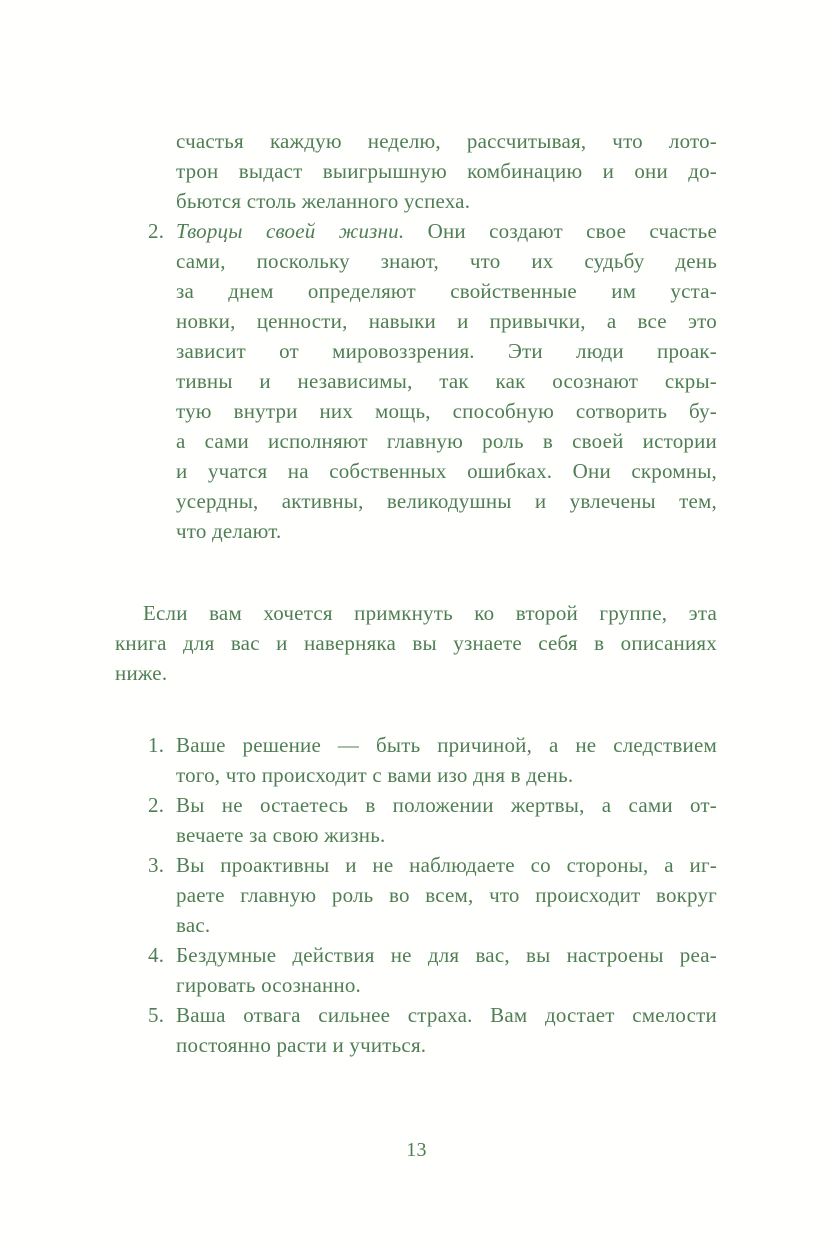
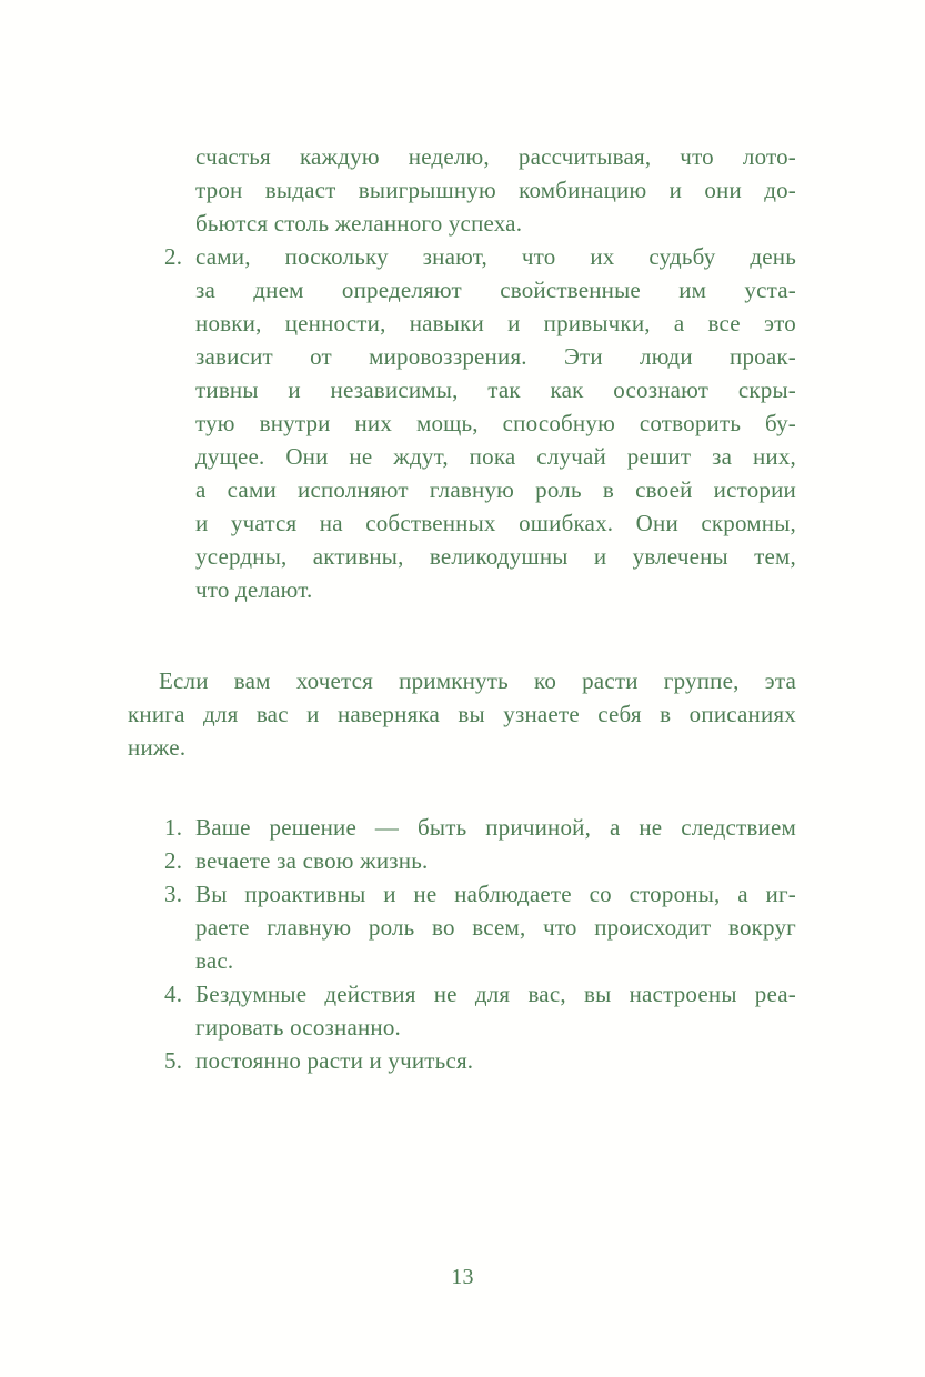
  счастья каждую неделю, рассчитывая, что лото-
  трон выдаст выигрышную комбинацию и они до-
  бьются столь желанного успеха.
  2.
- Творцы своей жизни. Они создают свое счастье
  сами, поскольку знают, что их судьбу день
  за днем определяют свойственные им уста-
  новки, ценности, навыки и привычки, а все это
  зависит от мировоззрения. Эти люди проак-
  тивны и независимы, так как осознают скры-
  тую внутри них мощь, способную сотворить бу-
+ дущее. Они не ждут, пока случай решит за них,
  а сами исполняют главную роль в своей истории
  и учатся на собственных ошибках. Они скромны,
  усердны, активны, великодушны и увлечены тем,
  что делают.
- Если вам хочется примкнуть ко второй группе, эта
+ Если вам хочется примкнуть ко расти группе, эта
  книга для вас и наверняка вы узнаете себя в описаниях
  ниже.
  1.
  Ваше решение — быть причиной, а не следствием
- того, что происходит с вами изо дня в день.
  2.
- Вы не остаетесь в положении жертвы, а сами от-
  вечаете за свою жизнь.
  3.
  Вы проактивны и не наблюдаете со стороны, а иг-
  раете главную роль во всем, что происходит вокруг
  вас.
  4.
  Бездумные действия не для вас, вы настроены реа-
  гировать осознанно.
  5.
- Ваша отвага сильнее страха. Вам достает смелости
  постоянно расти и учиться.
  13
